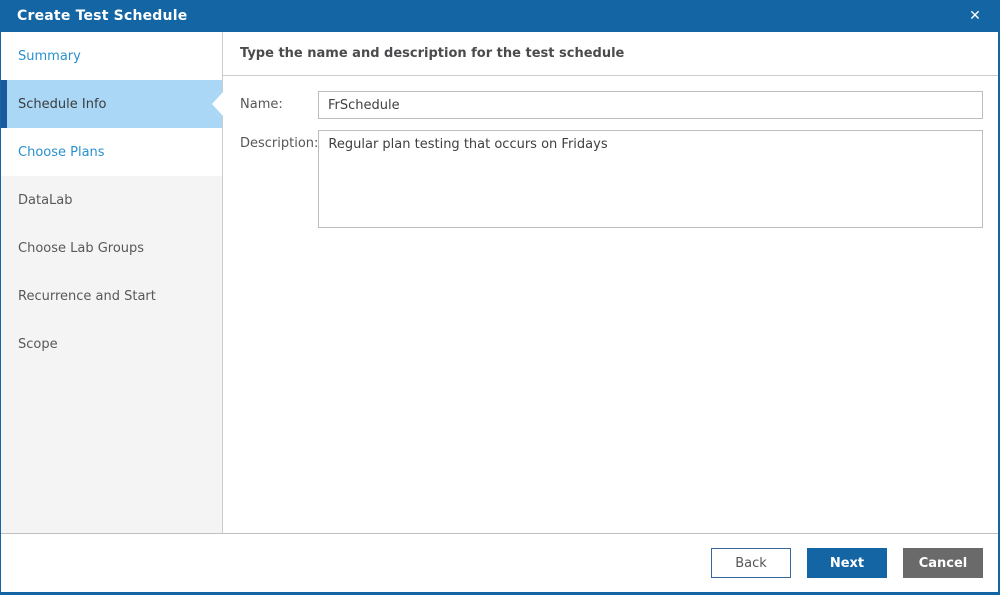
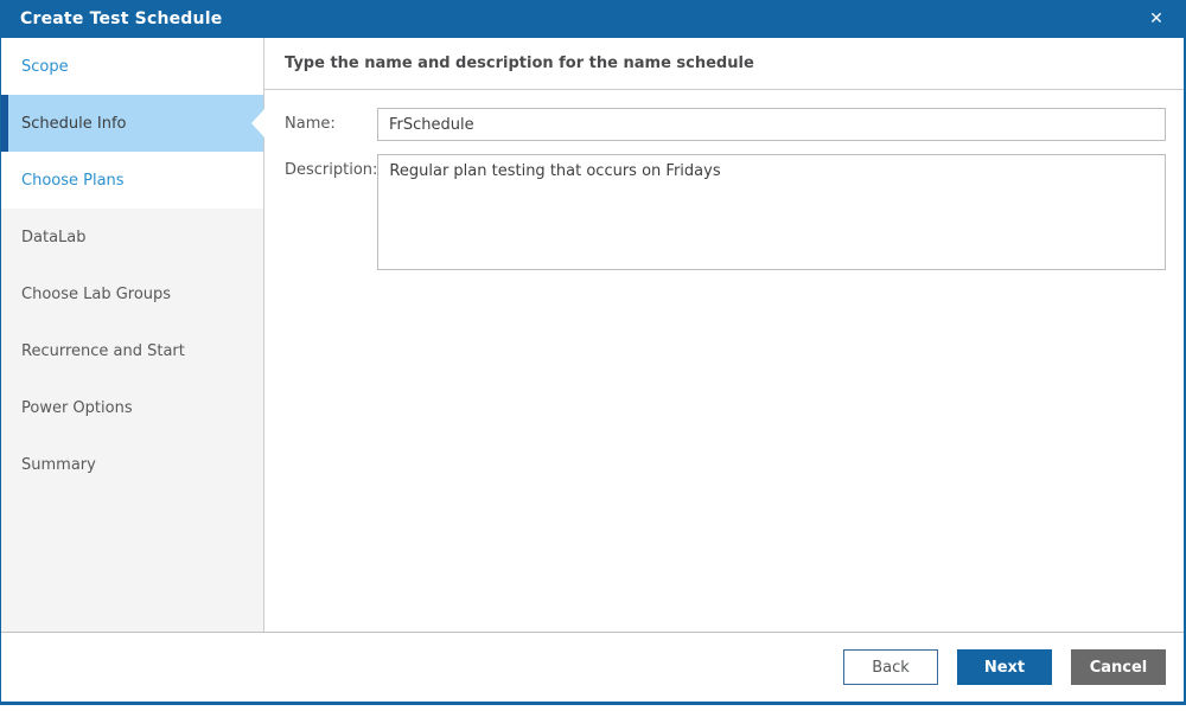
  Create Test Schedule
  ✕
- Summary
+ Scope
  Schedule Info
  Choose Plans
  DataLab
  Choose Lab Groups
  Recurrence and Start
+ Power Options
- Scope
+ Summary
- Type the name and description for the test schedule
+ Type the name and description for the name schedule
  Name:
  FrSchedule
  Description:
  Regular plan testing that occurs on Fridays
  Back
  Next
  Cancel
